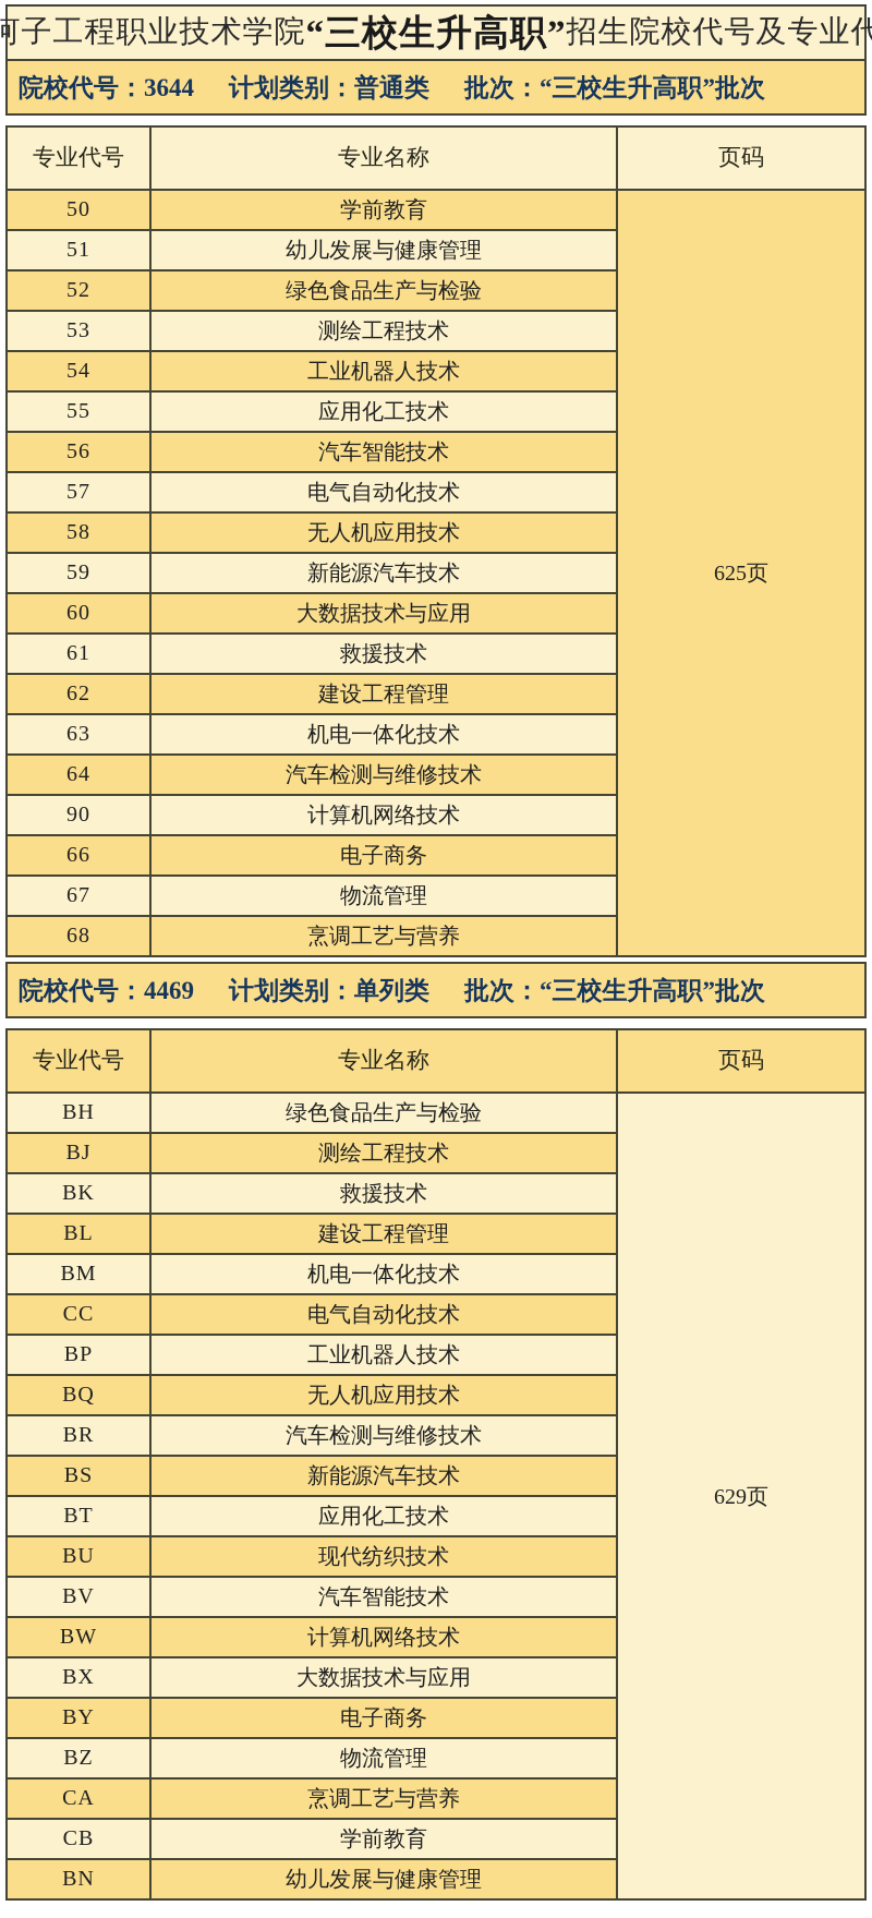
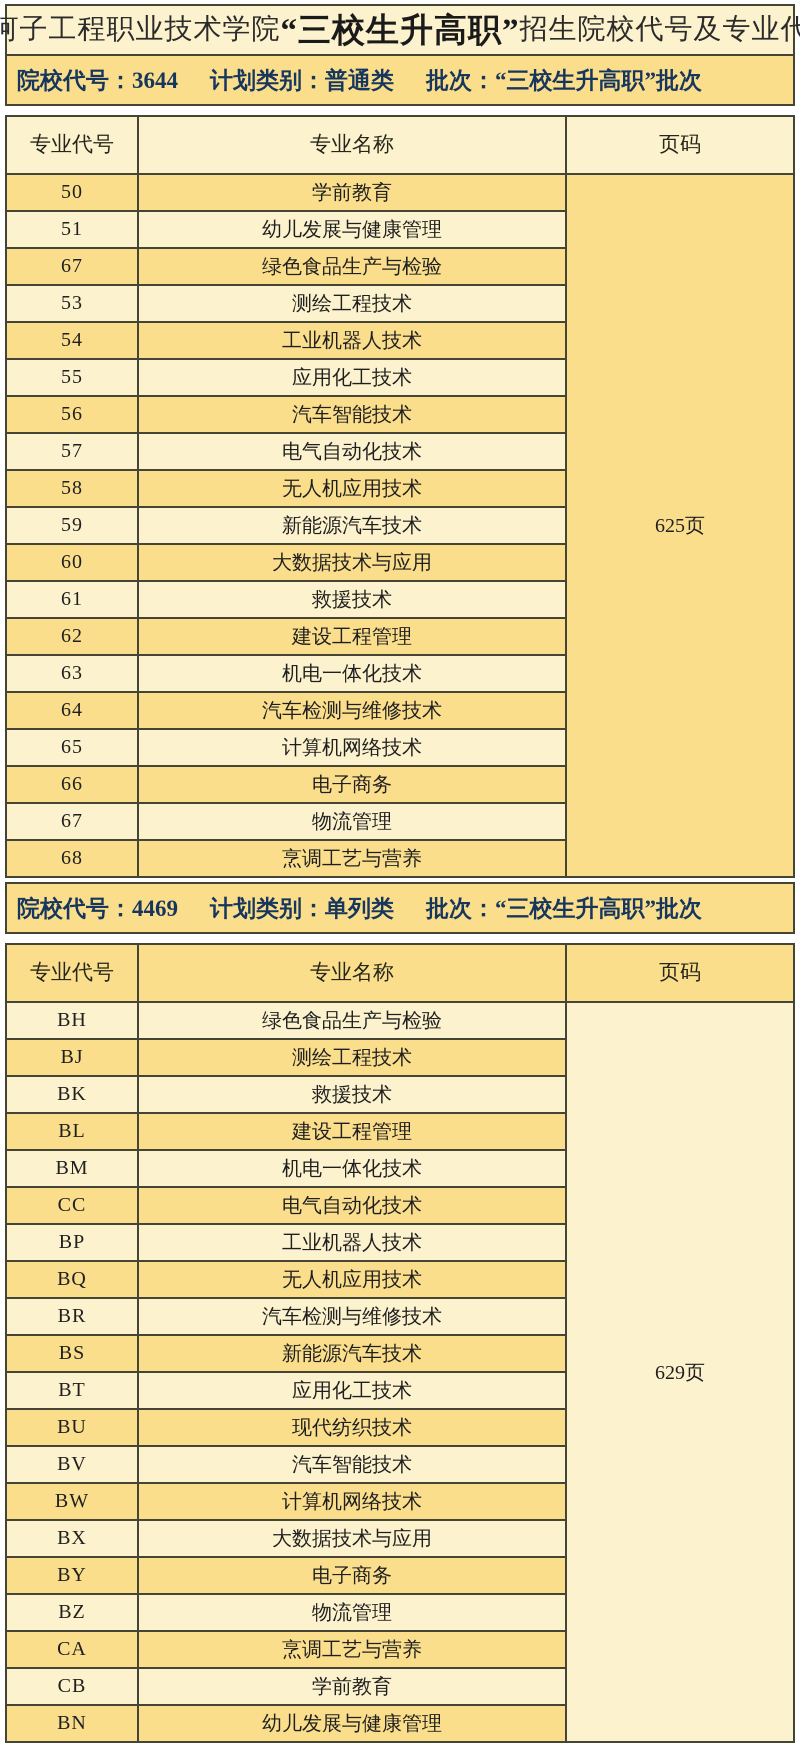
  河子工程职业技术学院
  “三校生升高职”
  招生院校代号及专业代
  院校代号：3644
  计划类别：普通类
  批次：“三校生升高职”批次
  专业代号	专业名称	页码
  50	学前教育	625页
  51	幼儿发展与健康管理
- 52	绿色食品生产与检验
+ 67	绿色食品生产与检验
  53	测绘工程技术
  54	工业机器人技术
  55	应用化工技术
  56	汽车智能技术
  57	电气自动化技术
  58	无人机应用技术
  59	新能源汽车技术
  60	大数据技术与应用
  61	救援技术
  62	建设工程管理
  63	机电一体化技术
  64	汽车检测与维修技术
- 90	计算机网络技术
+ 65	计算机网络技术
  66	电子商务
  67	物流管理
  68	烹调工艺与营养
  院校代号：4469
  计划类别：单列类
  批次：“三校生升高职”批次
  专业代号	专业名称	页码
  BH	绿色食品生产与检验	629页
  BJ	测绘工程技术
  BK	救援技术
  BL	建设工程管理
  BM	机电一体化技术
  CC	电气自动化技术
  BP	工业机器人技术
  BQ	无人机应用技术
  BR	汽车检测与维修技术
  BS	新能源汽车技术
  BT	应用化工技术
  BU	现代纺织技术
  BV	汽车智能技术
  BW	计算机网络技术
  BX	大数据技术与应用
  BY	电子商务
  BZ	物流管理
  CA	烹调工艺与营养
  CB	学前教育
  BN	幼儿发展与健康管理
